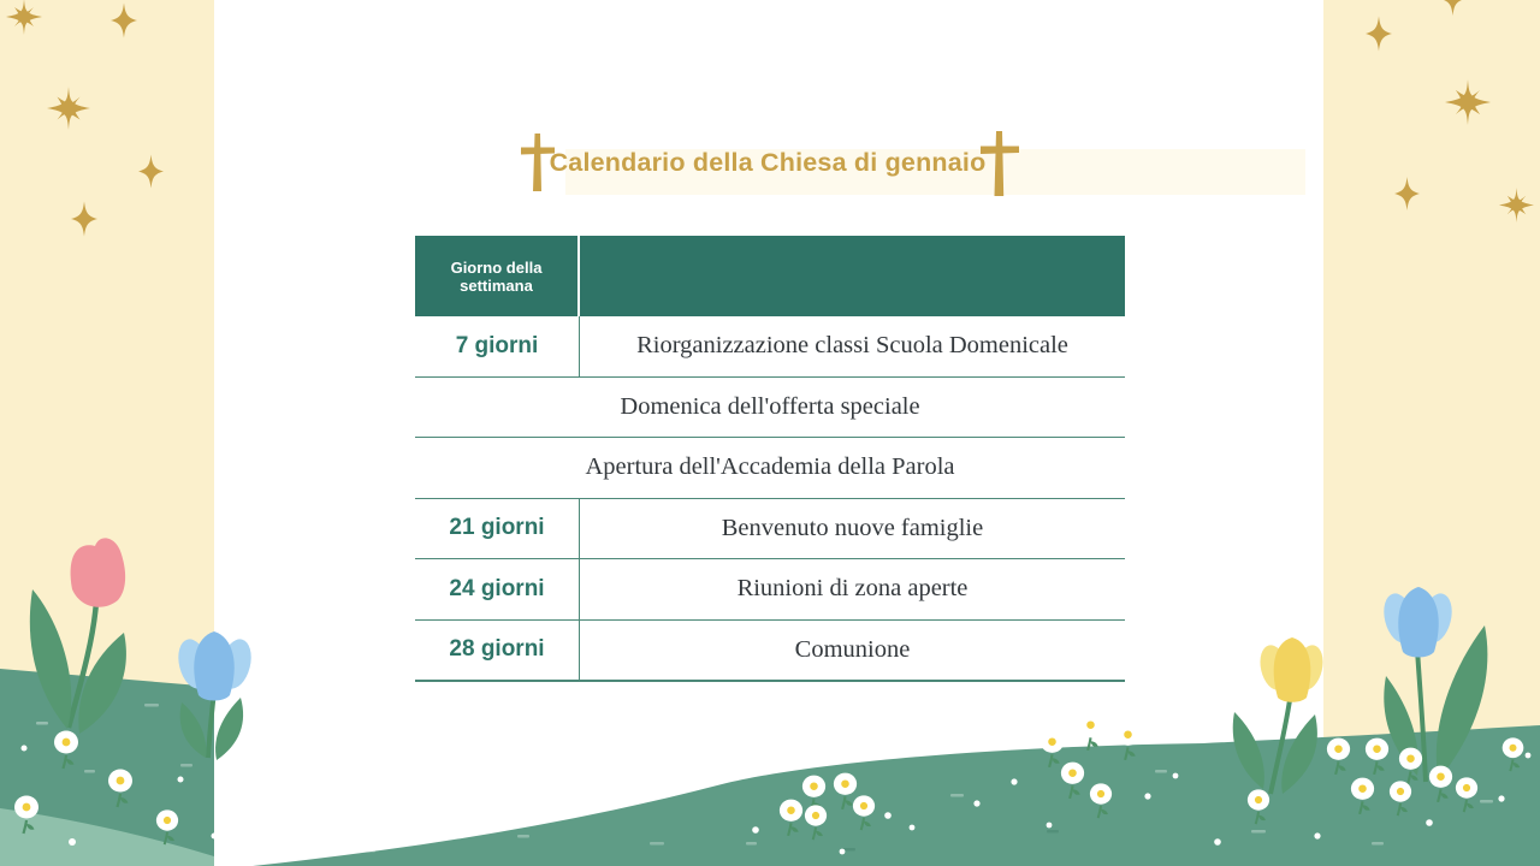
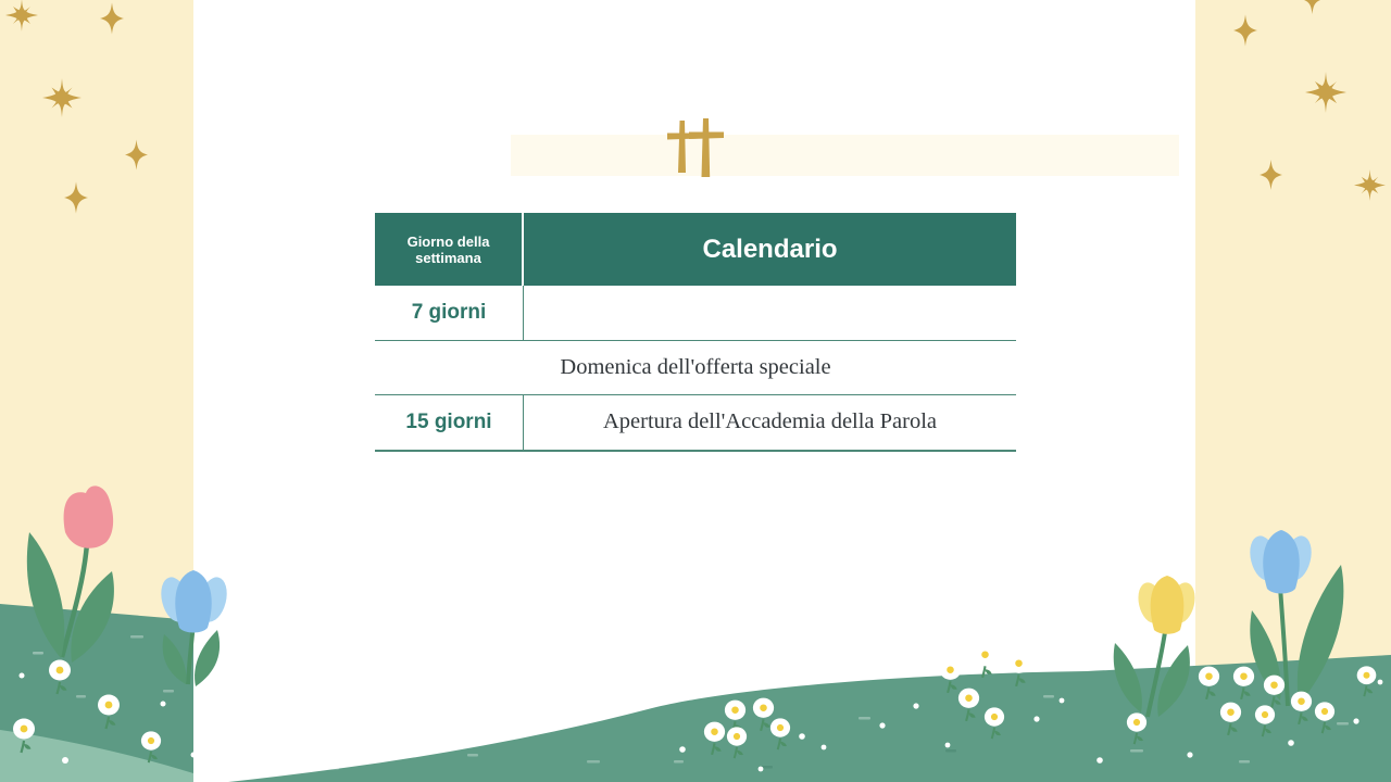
- Calendario della Chiesa di gennaio
  Giorno della settimana
+ Calendario
  7 giorni
- Riorganizzazione classi Scuola Domenicale
  Domenica dell'offerta speciale
+ 15 giorni
  Apertura dell'Accademia della Parola
- 21 giorni
- Benvenuto nuove famiglie
- 24 giorni
- Riunioni di zona aperte
- 28 giorni
- Comunione
